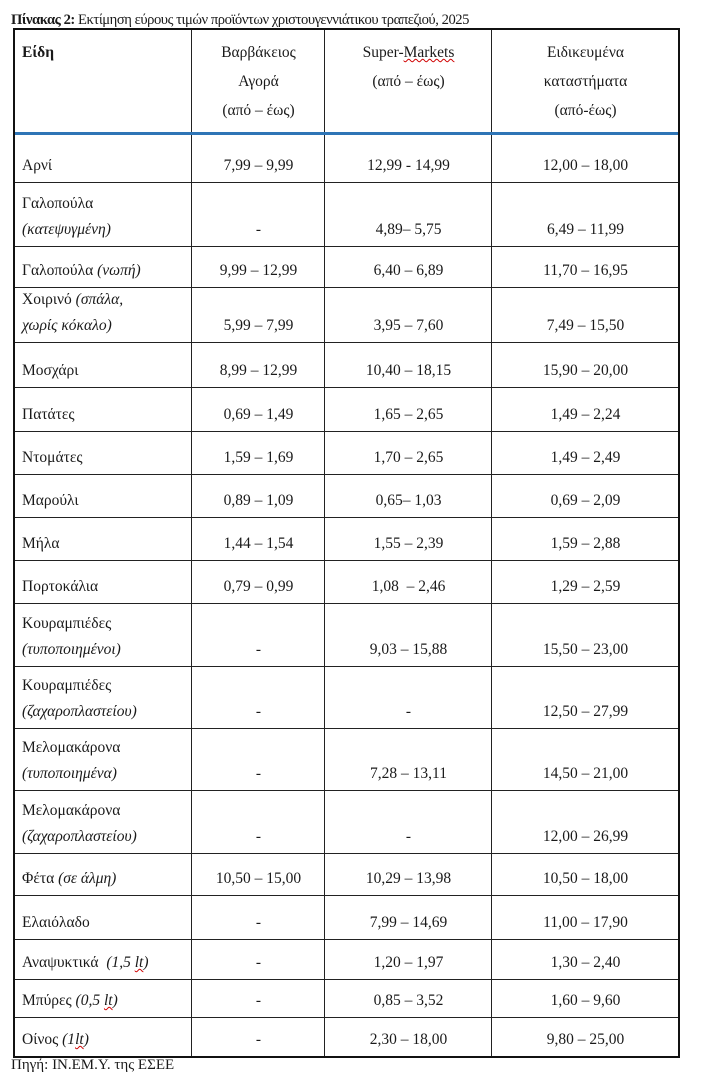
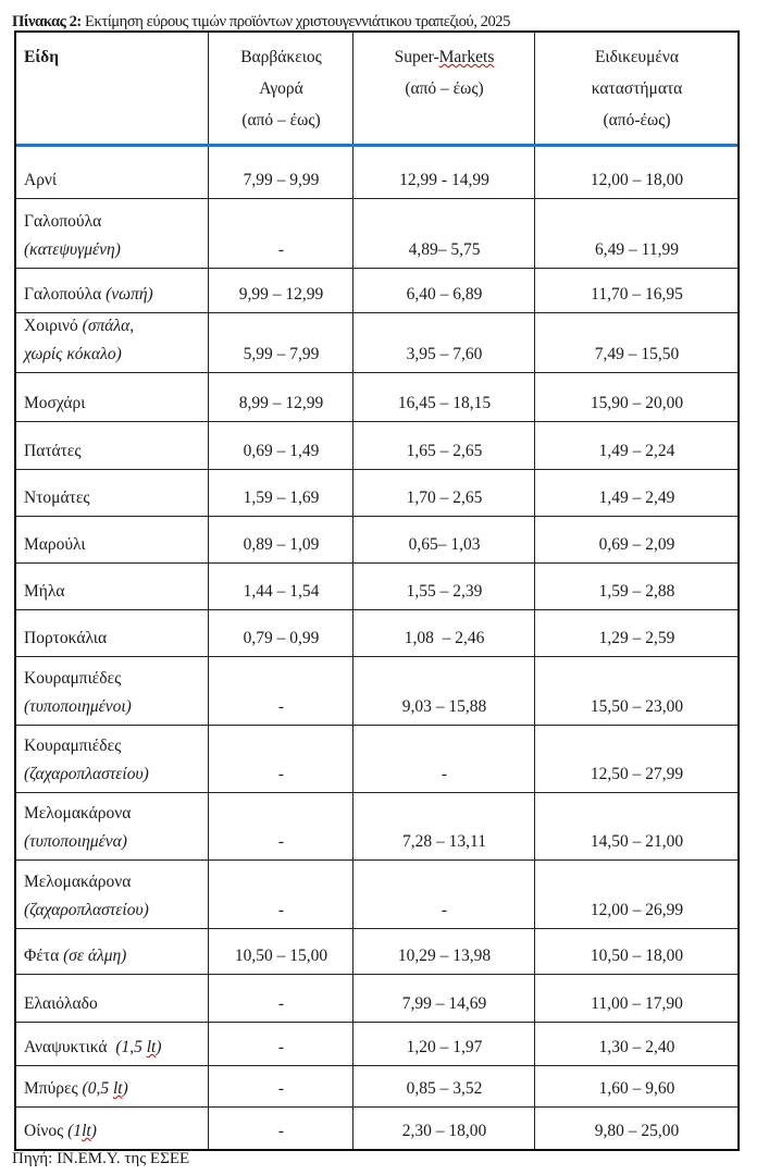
  Πίνακας 2: Εκτίμηση εύρους τιμών προϊόντων χριστουγεννιάτικου τραπεζιού, 2025
  Είδη
  Βαρβάκειος
  Αγορά
  (από – έως)
  Super-Markets
  (από – έως)
  Ειδικευμένα
  καταστήματα
  (από-έως)
  Αρνί
  7,99 – 9,99
  12,99 - 14,99
  12,00 – 18,00
  Γαλοπούλα
  (κατεψυγμένη)
  -
  4,89– 5,75
  6,49 – 11,99
  Γαλοπούλα (νωπή)
  9,99 – 12,99
  6,40 – 6,89
  11,70 – 16,95
  Χοιρινό (σπάλα,
  χωρίς κόκαλο)
  5,99 – 7,99
  3,95 – 7,60
  7,49 – 15,50
  Μοσχάρι
  8,99 – 12,99
- 10,40 – 18,15
+ 16,45 – 18,15
  15,90 – 20,00
  Πατάτες
  0,69 – 1,49
  1,65 – 2,65
  1,49 – 2,24
  Ντομάτες
  1,59 – 1,69
  1,70 – 2,65
  1,49 – 2,49
  Μαρούλι
  0,89 – 1,09
  0,65– 1,03
  0,69 – 2,09
  Μήλα
  1,44 – 1,54
  1,55 – 2,39
  1,59 – 2,88
  Πορτοκάλια
  0,79 – 0,99
  1,08 – 2,46
  1,29 – 2,59
  Κουραμπιέδες
  (τυποποιημένοι)
  -
  9,03 – 15,88
  15,50 – 23,00
  Κουραμπιέδες
  (ζαχαροπλαστείου)
  -
  -
  12,50 – 27,99
  Μελομακάρονα
  (τυποποιημένα)
  -
  7,28 – 13,11
  14,50 – 21,00
  Μελομακάρονα
  (ζαχαροπλαστείου)
  -
  -
  12,00 – 26,99
  Φέτα (σε άλμη)
  10,50 – 15,00
  10,29 – 13,98
  10,50 – 18,00
  Ελαιόλαδο
  -
  7,99 – 14,69
  11,00 – 17,90
  Αναψυκτικά (1,5 lt)
  -
  1,20 – 1,97
  1,30 – 2,40
  Μπύρες (0,5 lt)
  -
  0,85 – 3,52
  1,60 – 9,60
  Οίνος (1lt)
  -
  2,30 – 18,00
  9,80 – 25,00
  Πηγή: ΙΝ.ΕΜ.Υ. της ΕΣΕΕ
